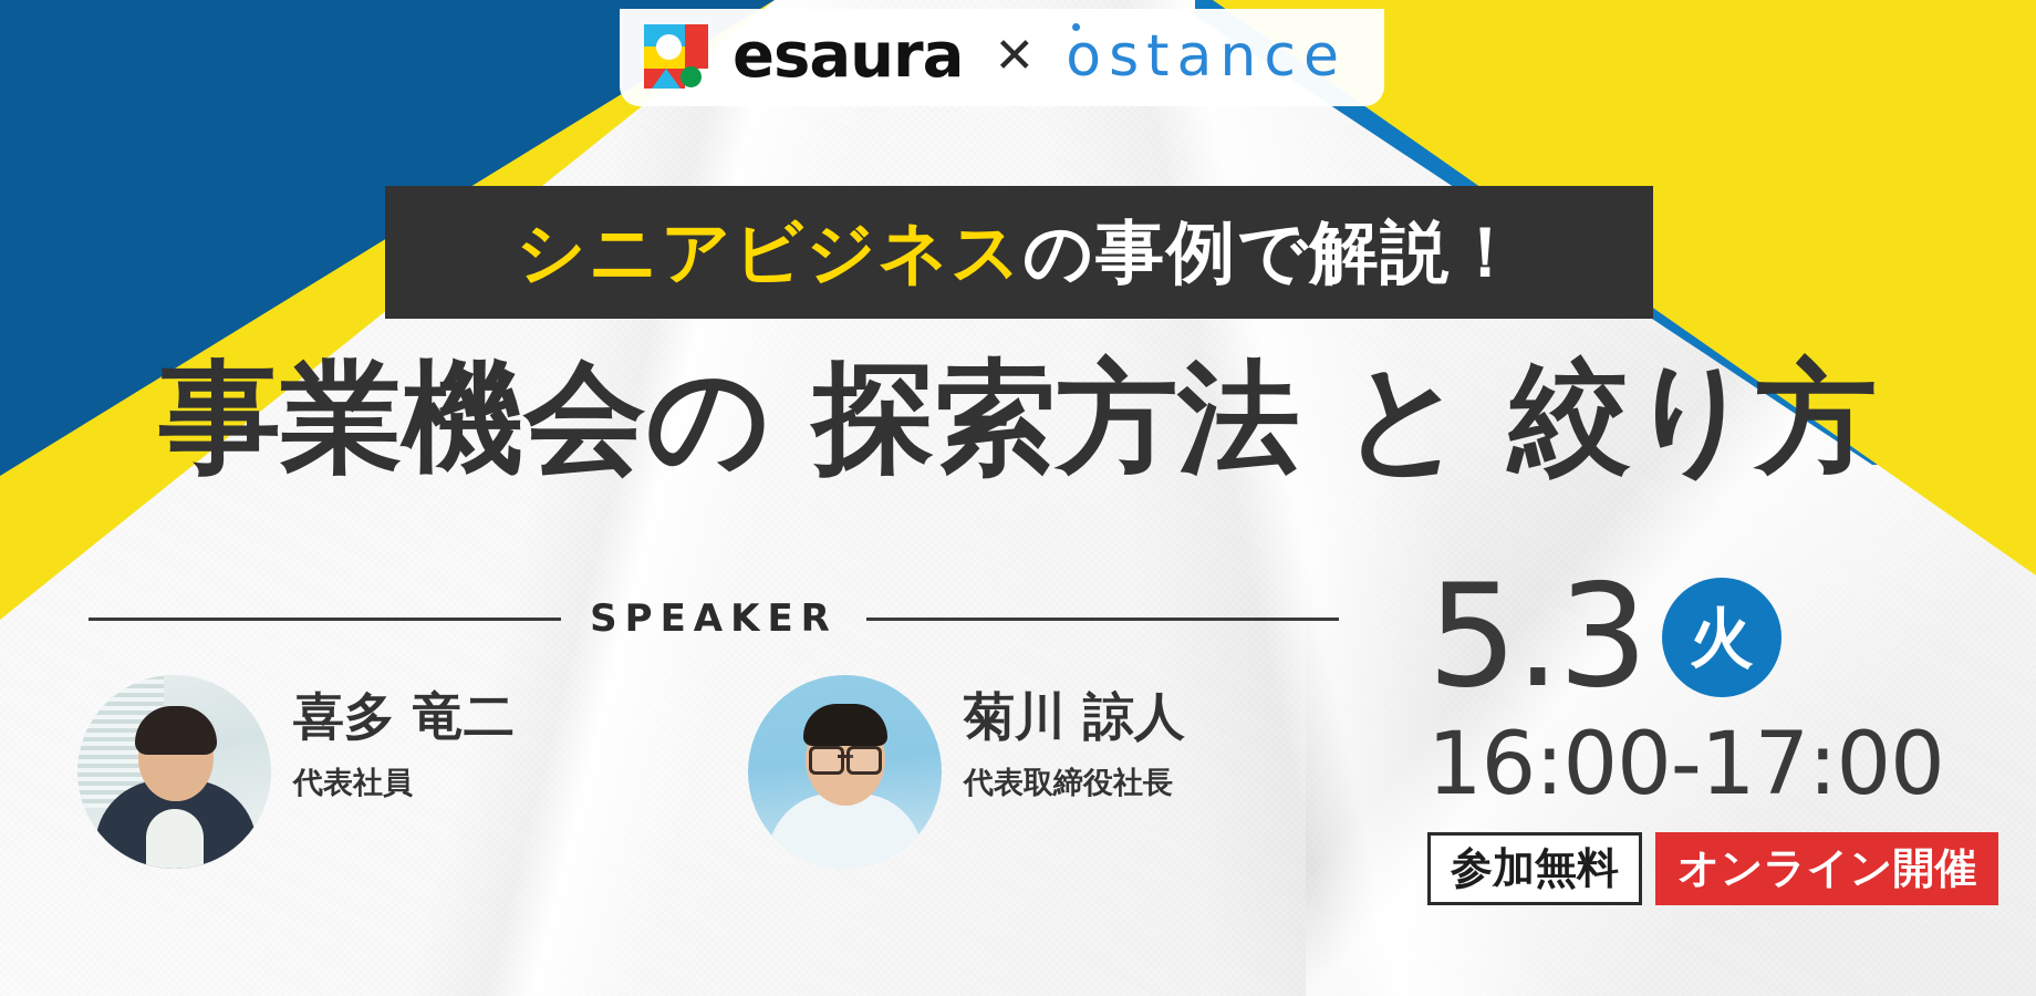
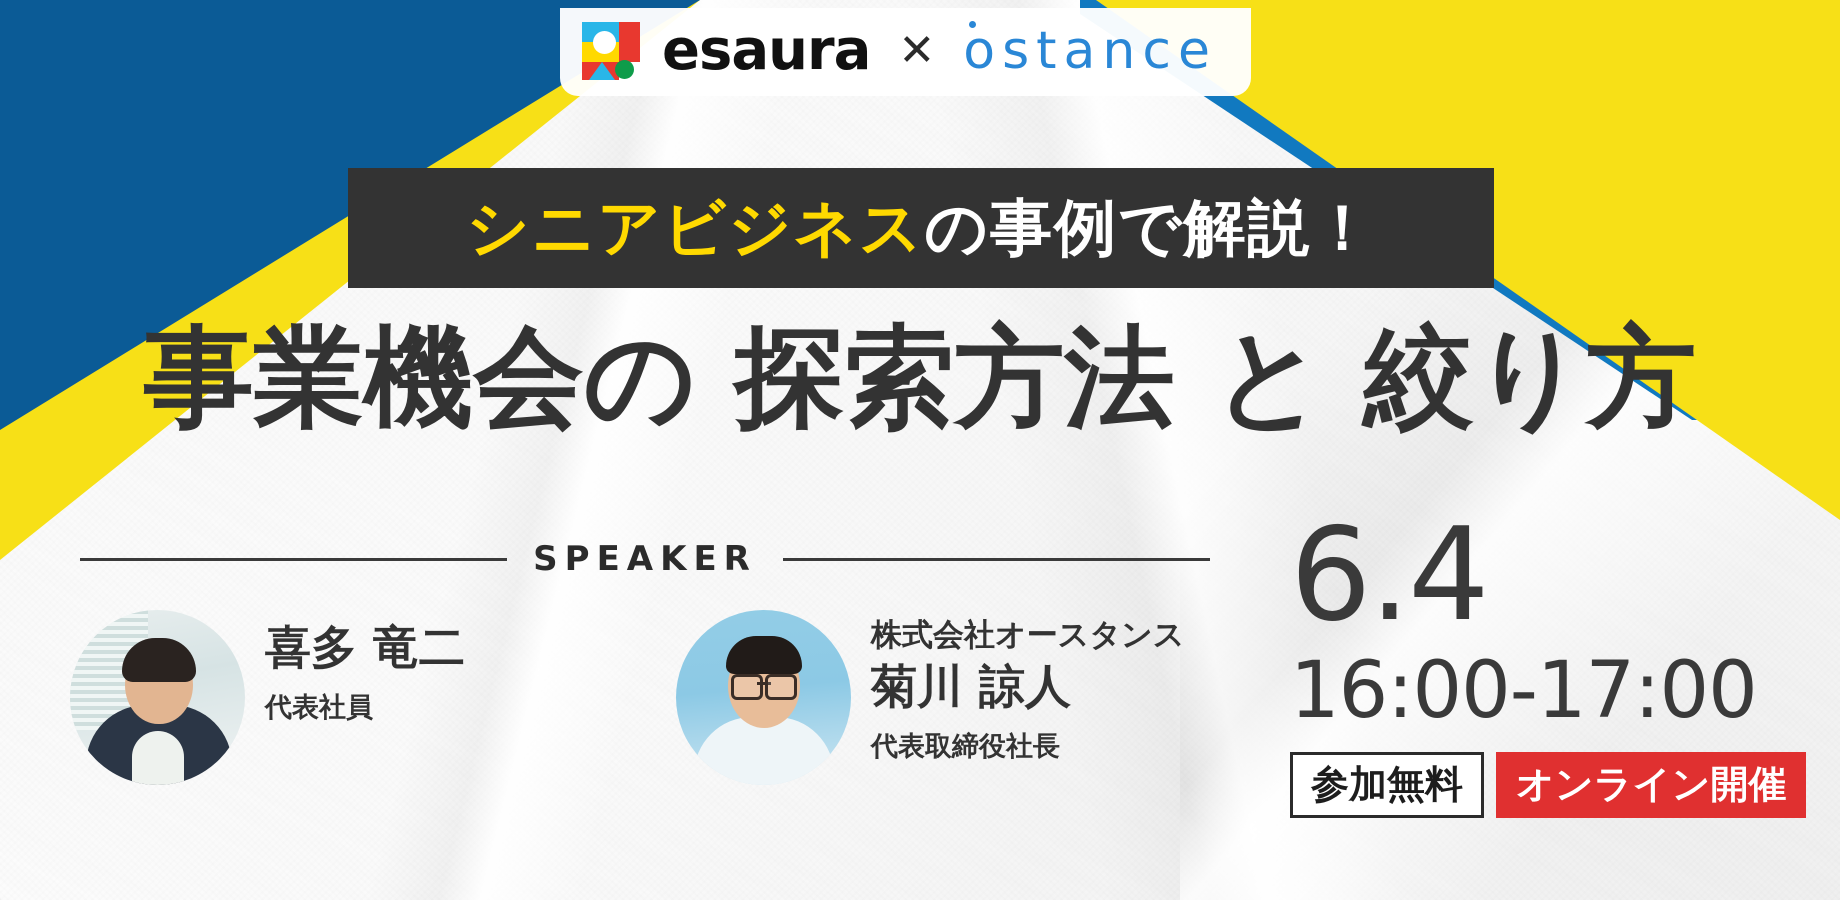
  esaura
  ✕
  ostance
  シニアビジネスの事例で解説！
  事業機会の 探索方法 と 絞り方
  SPEAKER
  喜多 竜二
  代表社員
+ 株式会社オースタンス
  菊川 諒人
  代表取締役社長
- 5.3
+ 6.4
- 火
  16:00-17:00
  参加無料
  オンライン開催
